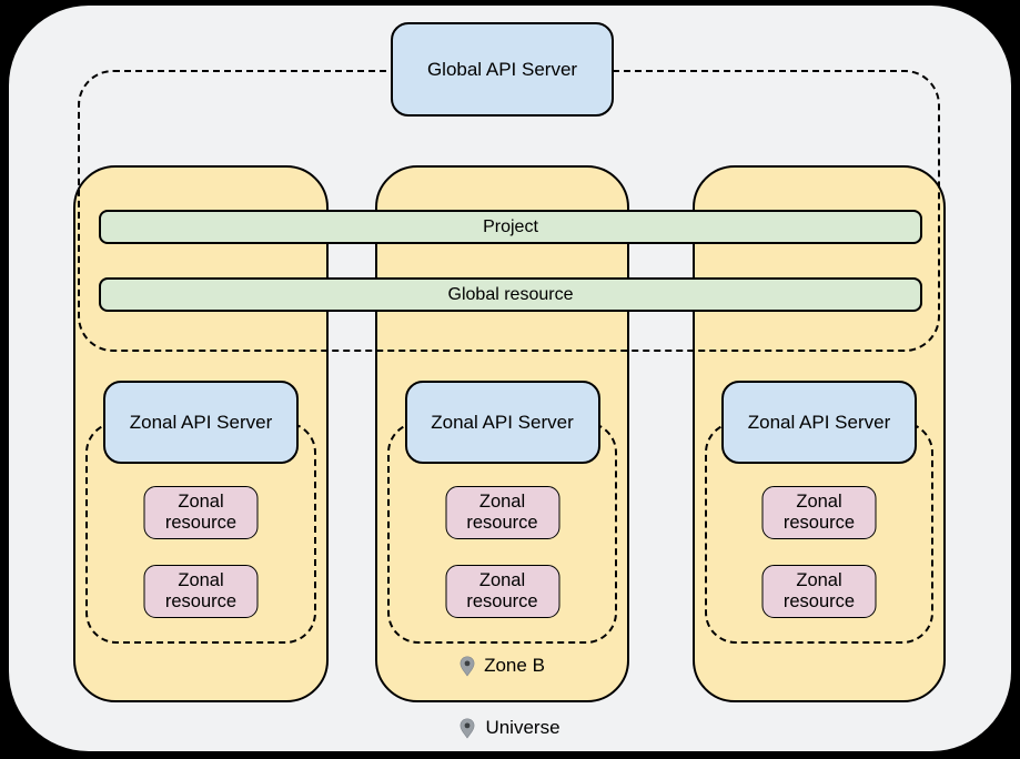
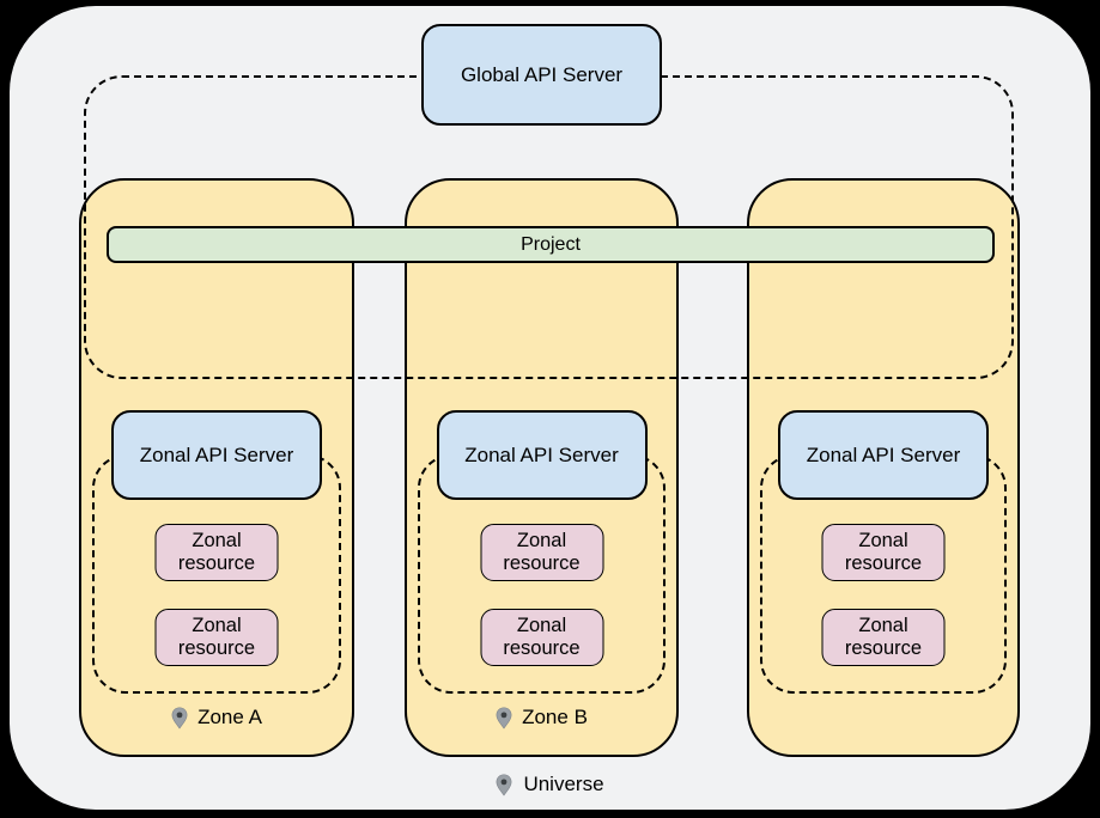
  Zonal API Server
  Zonal resource
  Zonal resource
+ Zone A
  Zonal API Server
  Zonal resource
  Zonal resource
  Zone B
  Zonal API Server
  Zonal resource
  Zonal resource
  Project
- Global resource
  Global API Server
  Universe
